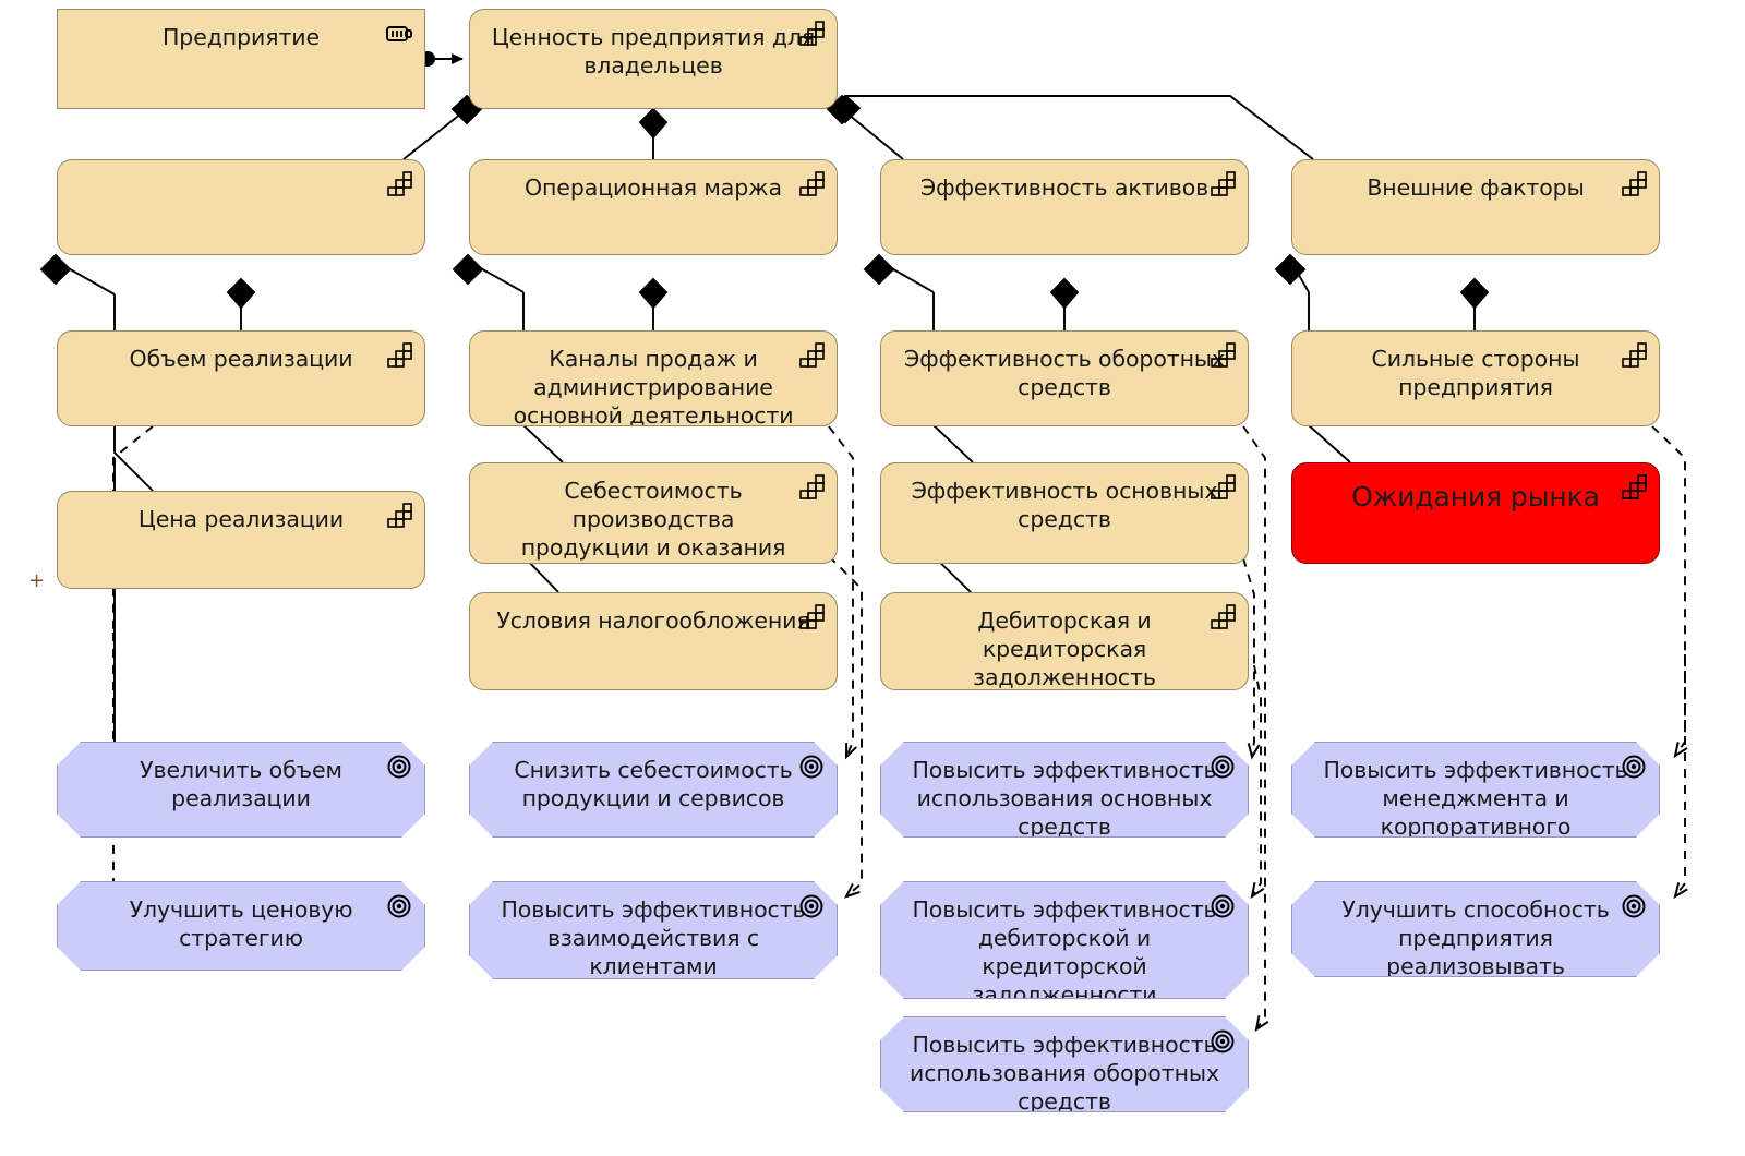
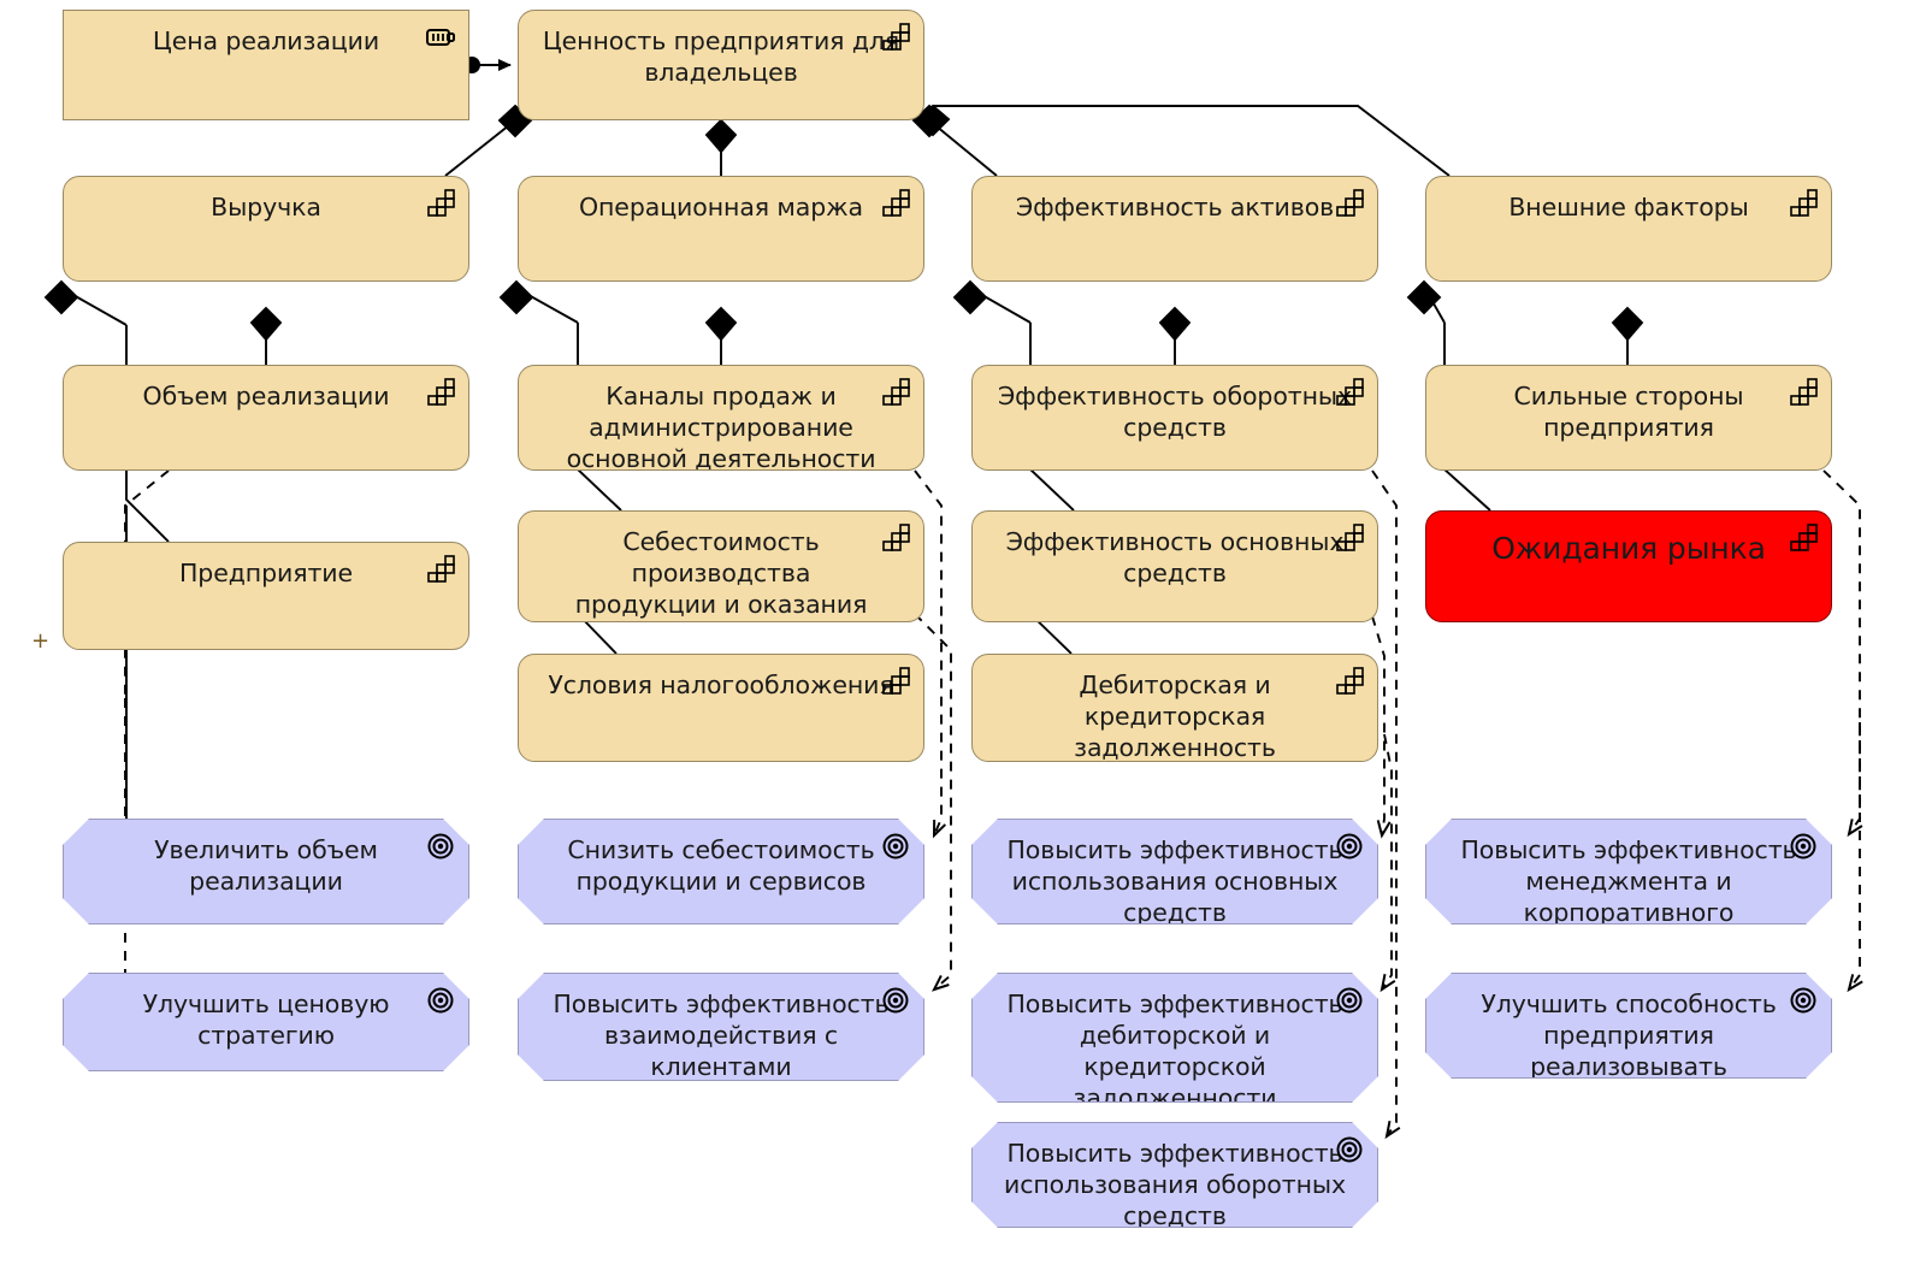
  +
- Предприятие
+ Цена реализации
  Ценность предприятия дл
  владельцев
+ Выручка
  Операционная маржа
  Эффективность активов
  Внешние факторы
  Объем реализации
  Каналы продаж и
  администрирование
  основной деятельности
  Эффективность оборотны
  средств
  Сильные стороны
  предприятия
- Цена реализации
+ Предприятие
  Себестоимость производства
  продукции и оказания
  Эффективность основны
  средств
  Ожидания рынка
  Условия налогообложени
  Дебиторская и кредиторская
  задолженность
  Увеличить объем
  реализации
  Снизить себестоимость
  продукции и сервисов
  Повысить эффективность
  использования основных
  средств
  Повысить эффективность
  менеджмента и
  Улучшить ценовую
  стратегию
  Повысить эффективность
  взаимодействия с
  клиентами
  Повысить эффективность
  дебиторской и
  кредиторской
  задолженности
  Улучшить способность
  предприятия реализовывать
  Повысить эффективность
  использования оборотных
  средств
